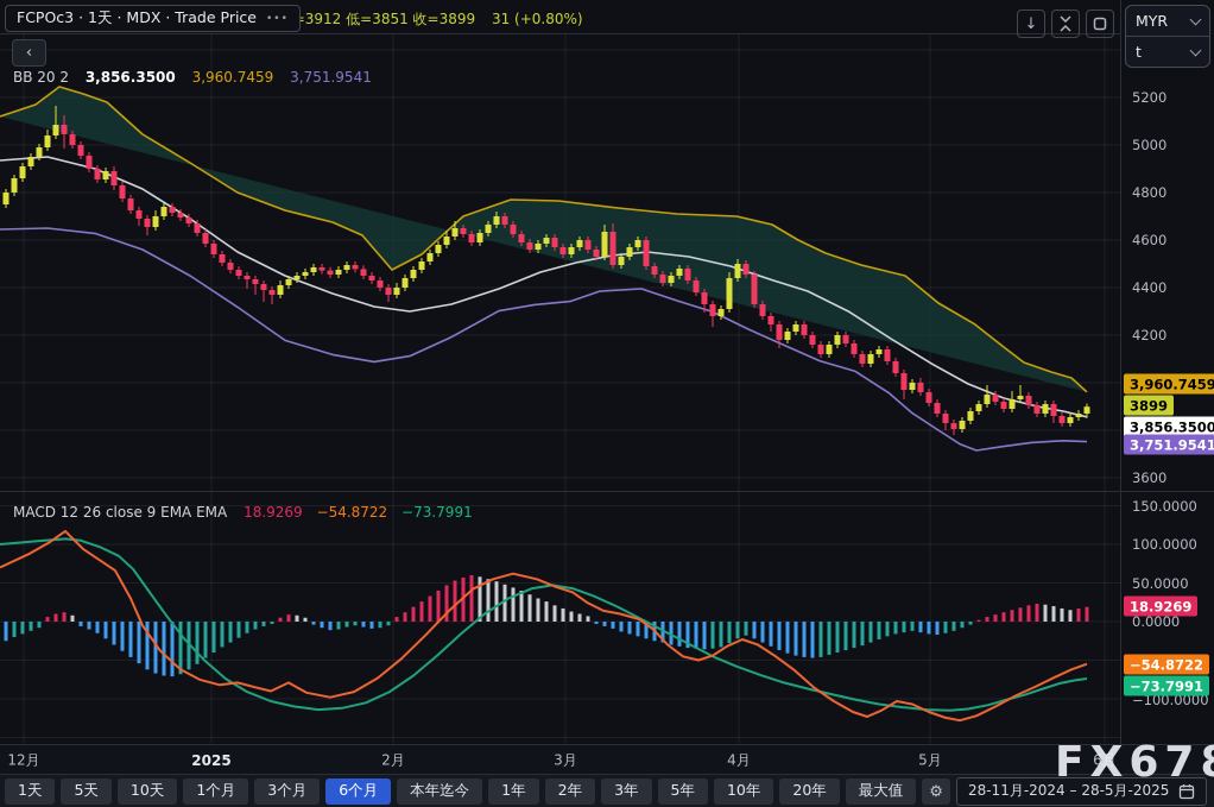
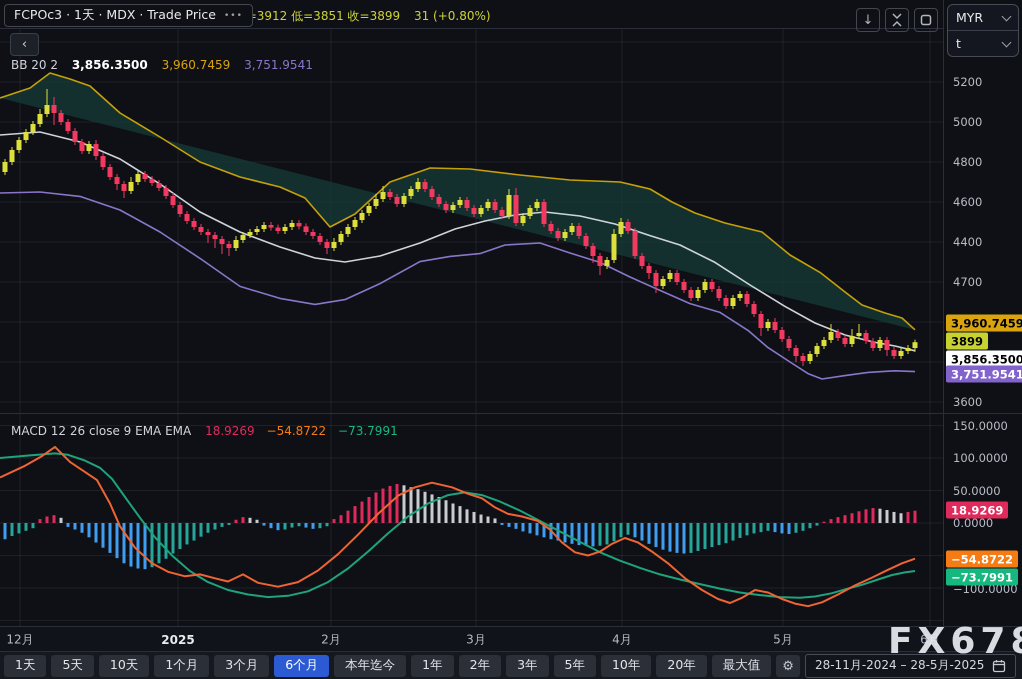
  FCPOc3 · 1天 · MDX · Trade Price
  •••
  3912 低=3851 收=3899 31 (+0.80%)
  ↓
  ‹
  BB 20 2 3,856.3500 3,960.7459 3,751.9541
  MACD 12 26 close 9 EMA EMA 18.9269 −54.8722 −73.7991
  MYR
  t
  5200
  5000
  4800
  4600
  4400
- 4200
+ 4700
  3600
  3,960.7459
  3899
  3,856.3500
  3,751.9541
  150.0000
  100.0000
  50.0000
  0.0000
  −100.0000
  18.9269
  −54.8722
  −73.7991
  12月
  2025
  2月
  3月
  4月
  5月
  6月
  1天
  5天
  10天
  1个月
  3个月
  6个月
  本年迄今
  1年
  2年
  3年
  5年
  10年
  20年
  最大值
  ⚙
  28-11月-2024 – 28-5月-2025
  FX67
